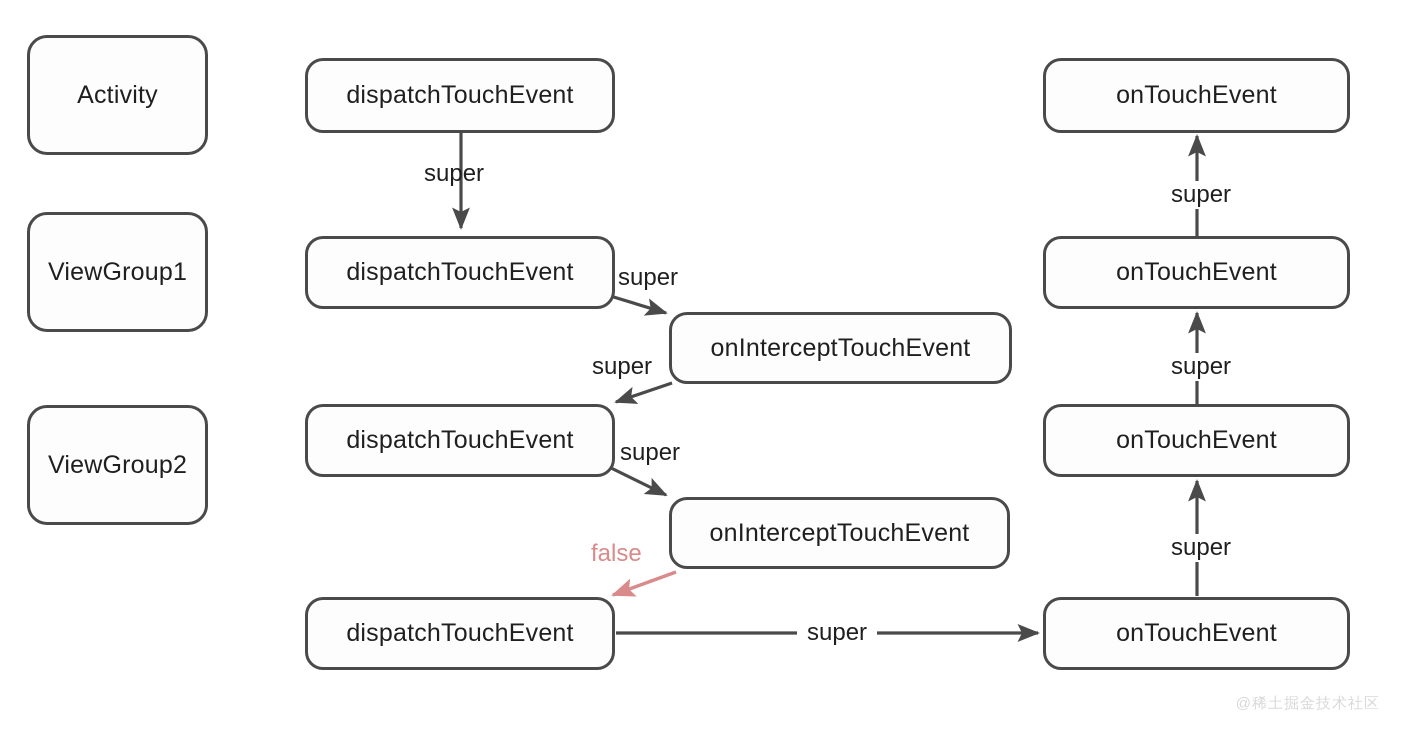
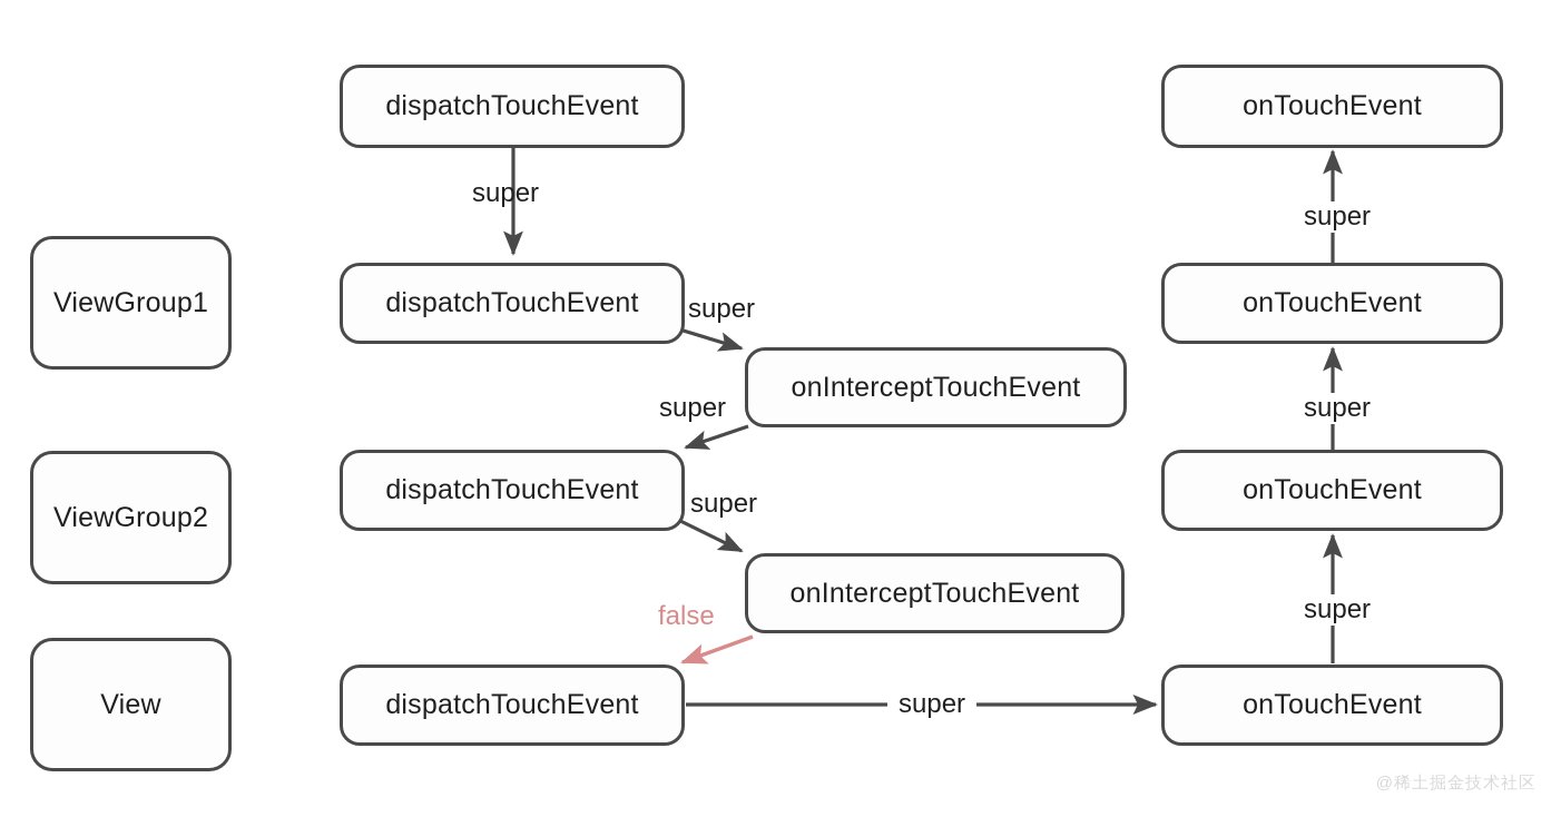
- Activity
  ViewGroup1
  ViewGroup2
+ View
  dispatchTouchEvent
  dispatchTouchEvent
  dispatchTouchEvent
  dispatchTouchEvent
  onInterceptTouchEvent
  onInterceptTouchEvent
  onTouchEvent
  onTouchEvent
  onTouchEvent
  onTouchEvent
  super
  super
  super
  super
  false
  super
  super
  super
  super
  @稀土掘金技术社区
